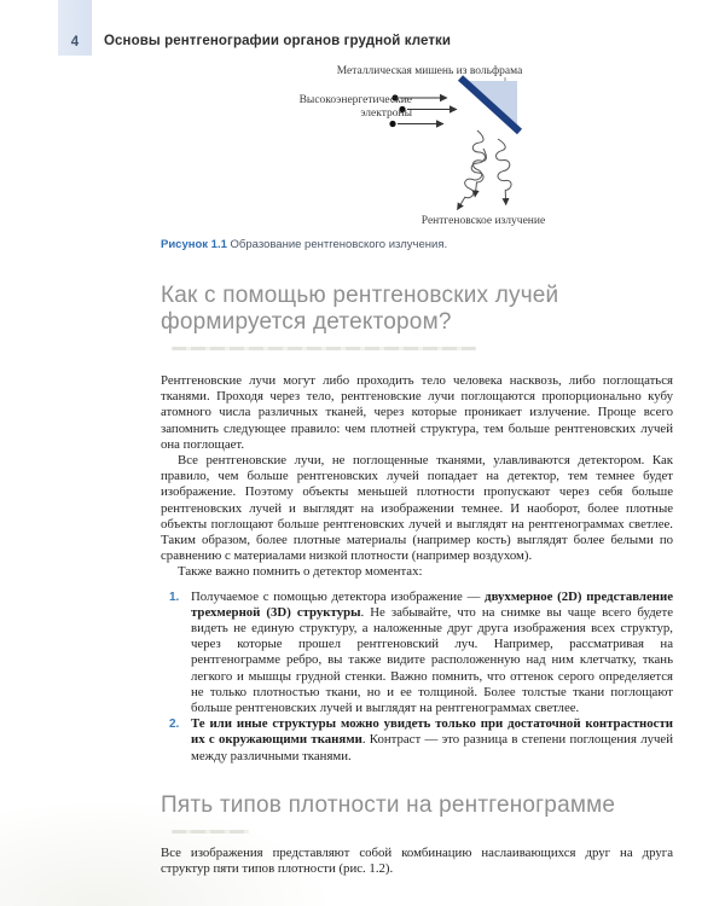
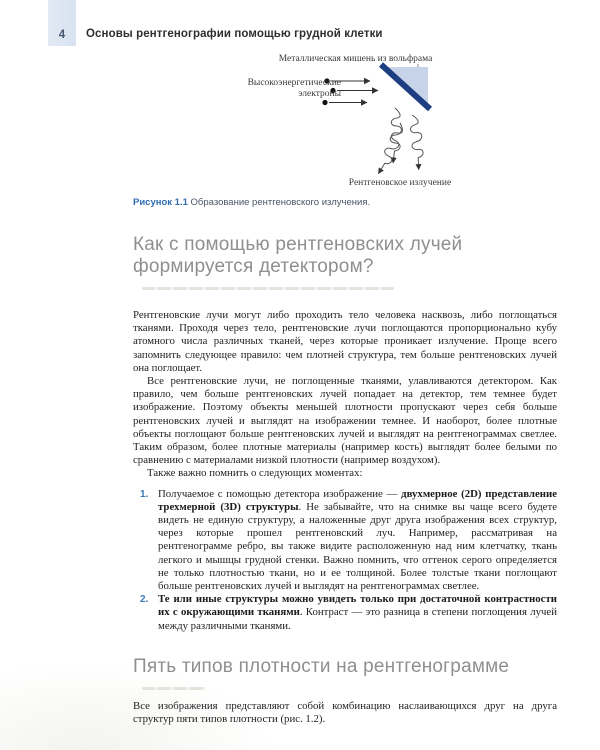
  4
- Основы рентгенографии органов грудной клетки
+ Основы рентгенографии помощью грудной клетки
  Металлическая мишень из вольфрама
  Высокоэнергетические
  электроны
  Рентгеновское излучение
  Рисунок 1.1 Образование рентгеновского излучения.
  Как с помощью рентгеновских лучей формируется детектором?
  Рентгеновские лучи могут либо проходить тело человека насквозь, либо поглощаться тканями. Проходя через тело, рентгеновские лучи поглощаются пропорционально кубу атомного числа различных тканей, через которые проникает излучение. Проще всего запомнить следующее правило: чем плотней структура, тем больше рентгеновских лучей она поглощает.
  Все рентгеновские лучи, не поглощенные тканями, улавливаются детектором. Как правило, чем больше рентгеновских лучей попадает на детектор, тем темнее будет изображение. Поэтому объекты меньшей плотности пропускают через себя больше рентгеновских лучей и выглядят на изображении темнее. И наоборот, более плотные объекты поглощают больше рентгеновских лучей и выглядят на рентгенограммах светлее. Таким образом, более плотные материалы (например кость) выглядят более белыми по сравнению с материалами низкой плотности (например воздухом).
- Также важно помнить о детектор моментах:
+ Также важно помнить о следующих моментах:
  1.
  Получаемое с помощью детектора изображение — двухмерное (2D) представление трехмерной (3D) структуры. Не забывайте, что на снимке вы чаще всего будете видеть не единую структуру, а наложенные друг друга изображения всех структур, через которые прошел рентгеновский луч. Например, рассматривая на рентгенограмме ребро, вы также видите расположенную над ним клетчатку, ткань легкого и мышцы грудной стенки. Важно помнить, что оттенок серого определяется не только плотностью ткани, но и ее толщиной. Более толстые ткани поглощают больше рентгеновских лучей и выглядят на рентгенограммах светлее.
  2.
  Те или иные структуры можно увидеть только при достаточной контрастности их с окружающими тканями. Контраст — это разница в степени поглощения лучей между различными тканями.
  Пять типов плотности на рентгенограмме
  Все изображения представляют собой комбинацию наслаивающихся друг на друга структур пяти типов плотности (рис. 1.2).
